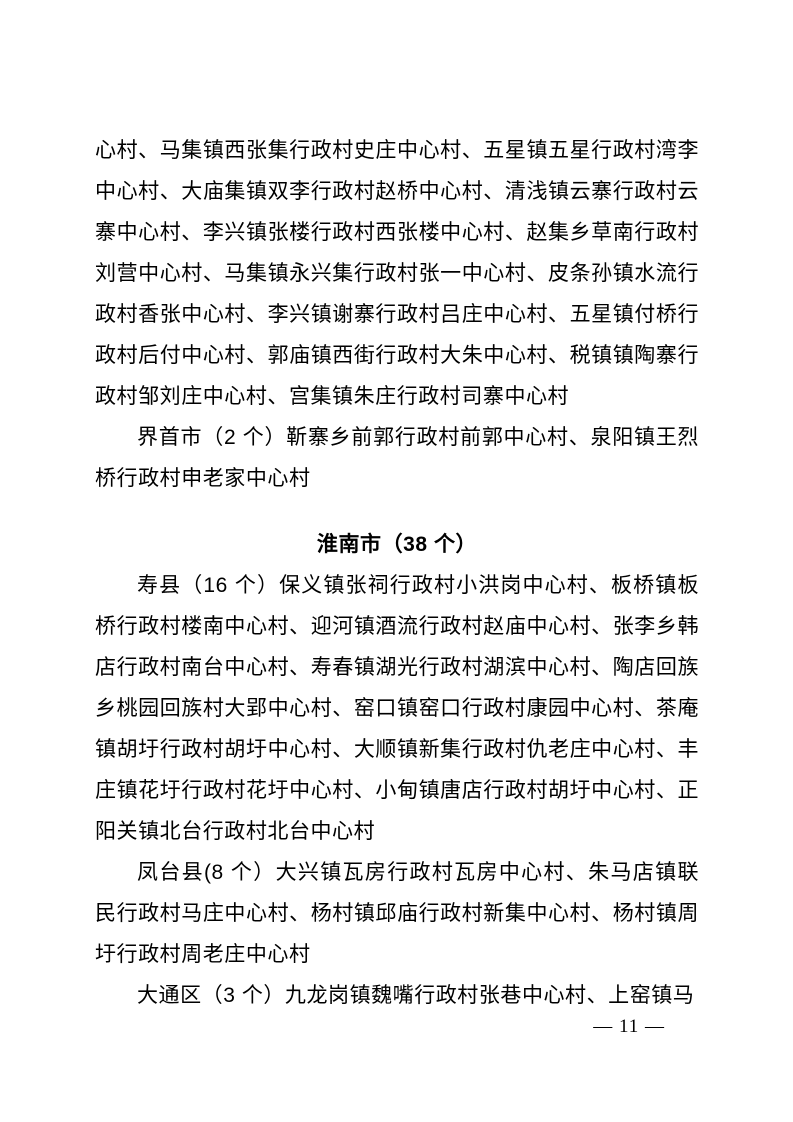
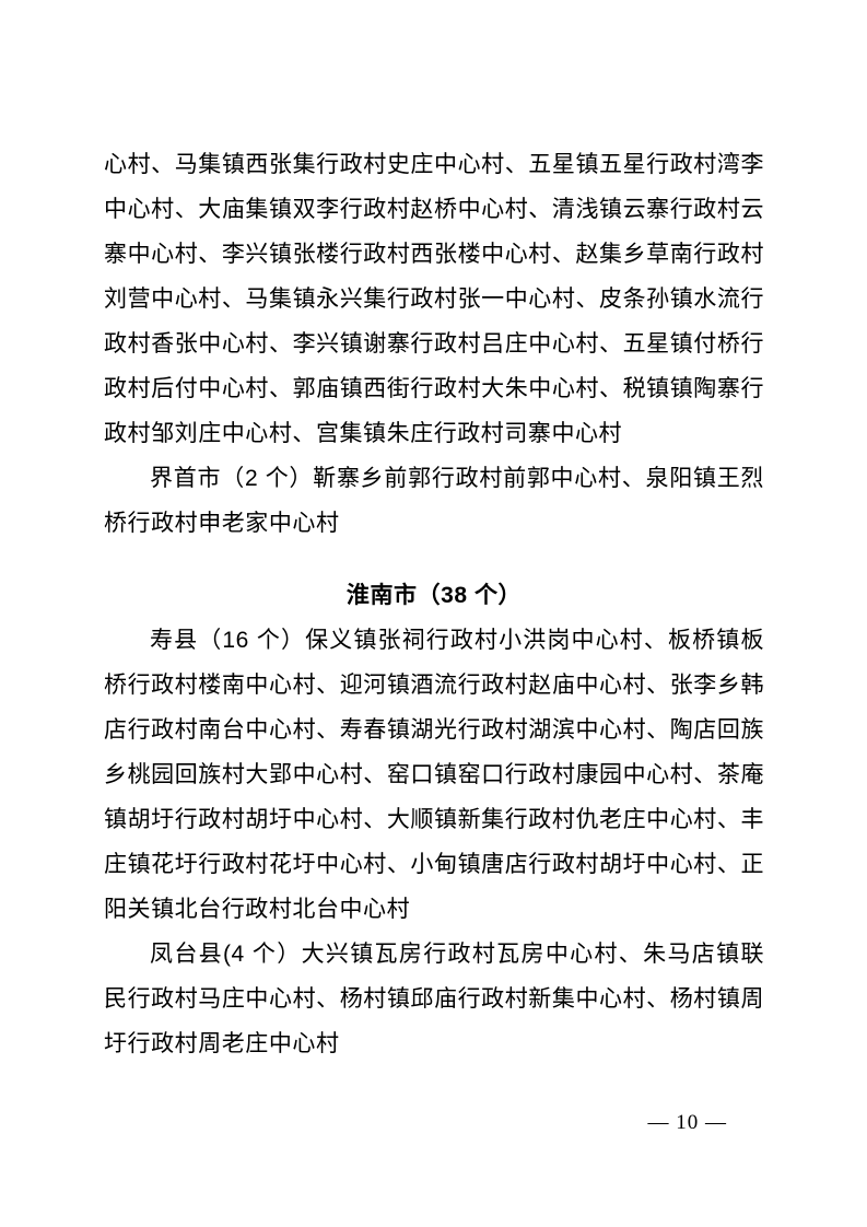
  心村、马集镇西张集行政村史庄中心村、五星镇五星行政村湾李中心村、大庙集镇双李行政村赵桥中心村、清浅镇云寨行政村云寨中心村、李兴镇张楼行政村西张楼中心村、赵集乡草南行政村刘营中心村、马集镇永兴集行政村张一中心村、皮条孙镇水流行政村香张中心村、李兴镇谢寨行政村吕庄中心村、五星镇付桥行政村后付中心村、郭庙镇西街行政村大朱中心村、税镇镇陶寨行政村邹刘庄中心村、宫集镇朱庄行政村司寨中心村
  界首市（2 个）靳寨乡前郭行政村前郭中心村、泉阳镇王烈桥行政村申老家中心村
  淮南市（38 个）
  寿县（16 个）保义镇张祠行政村小洪岗中心村、板桥镇板桥行政村楼南中心村、迎河镇酒流行政村赵庙中心村、张李乡韩店行政村南台中心村、寿春镇湖光行政村湖滨中心村、陶店回族乡桃园回族村大郢中心村、窑口镇窑口行政村康园中心村、茶庵镇胡圩行政村胡圩中心村、大顺镇新集行政村仇老庄中心村、丰庄镇花圩行政村花圩中心村、小甸镇唐店行政村胡圩中心村、正阳关镇北台行政村北台中心村
- 凤台县(8 个）大兴镇瓦房行政村瓦房中心村、朱马店镇联民行政村马庄中心村、杨村镇邱庙行政村新集中心村、杨村镇周圩行政村周老庄中心村
+ 凤台县(4 个）大兴镇瓦房行政村瓦房中心村、朱马店镇联民行政村马庄中心村、杨村镇邱庙行政村新集中心村、杨村镇周圩行政村周老庄中心村
- 大通区（3 个）九龙岗镇魏嘴行政村张巷中心村、上窑镇马
- — 11 —
+ — 10 —
